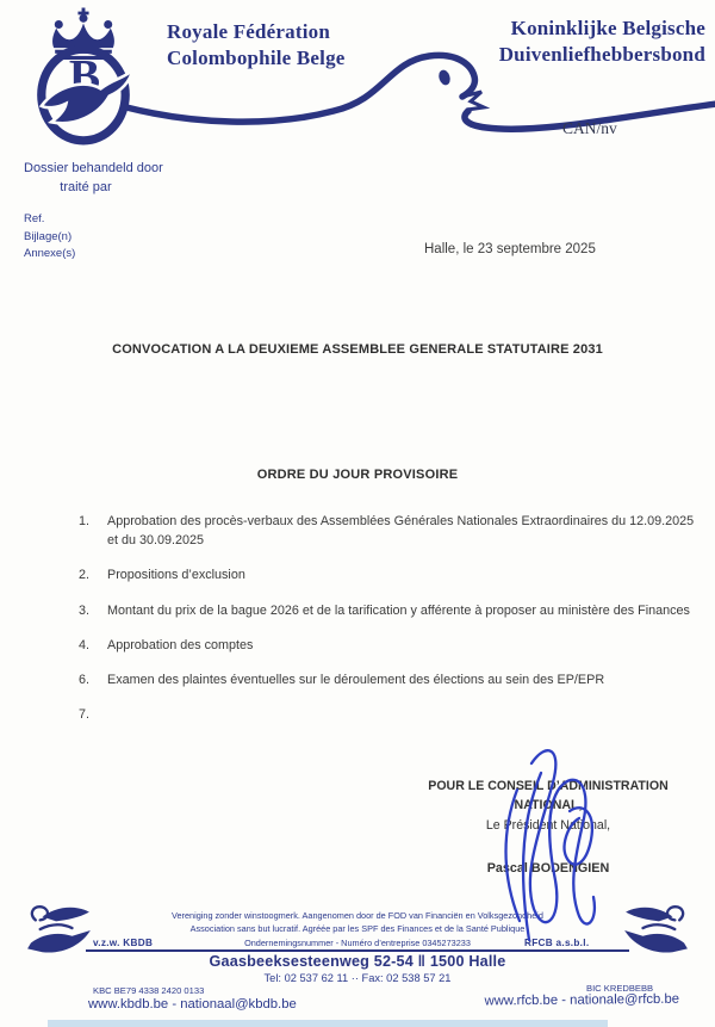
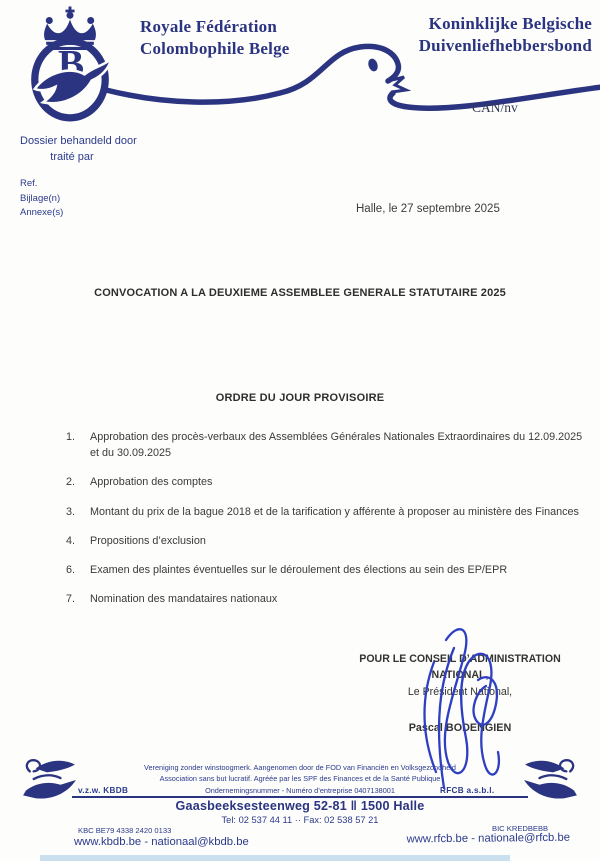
  B
  Royale Fédération
  Colombophile Belge
  Koninklijke Belgische
  Duivenliefhebbersbond
  CAN/nv
  Dossier behandeld door
  traité par
  Ref.
  Bijlage(n)
  Annexe(s)
- Halle, le 23 septembre 2025
+ Halle, le 27 septembre 2025
- CONVOCATION A LA DEUXIEME ASSEMBLEE GENERALE STATUTAIRE 2031
+ CONVOCATION A LA DEUXIEME ASSEMBLEE GENERALE STATUTAIRE 2025
  ORDRE DU JOUR PROVISOIRE
  1.
  Approbation des procès-verbaux des Assemblées Générales Nationales Extraordinaires du 12.09.2025 et du 30.09.2025
  2.
- Propositions d’exclusion
+ Approbation des comptes
  3.
- Montant du prix de la bague 2026 et de la tarification y afférente à proposer au ministère des Finances
+ Montant du prix de la bague 2018 et de la tarification y afférente à proposer au ministère des Finances
  4.
- Approbation des comptes
+ Propositions d’exclusion
  6.
  Examen des plaintes éventuelles sur le déroulement des élections au sein des EP/EPR
  7.
+ Nomination des mandataires nationaux
  POUR LE CONSEIL’ADINISTRATION NATINAL,
  Leréidet Ntoal,
  Pacal BODEGIEN
  Vereniging zonder winstoogmerk. Aangenomen door de FOD van Financiën en Volksgezonhed
  Association sans but lucratif. Agréée par les SPF des Finances et de la Santé Publique
- Ondernemingsnummer - Numéro d’entreprise 0345273233
+ Ondernemingsnummer - Numéro d’entreprise 0407138001
  v.z.w. KBDB
  RFCB a.s.b.l.
- Gaasbeeksesteenweg 52-54 ‖ 1500 Halle
+ Gaasbeeksesteenweg 52-81 ‖ 1500 Halle
- Tel: 02 537 62 11 ·· Fax: 02 538 57 21
+ Tel: 02 537 44 11 ·· Fax: 02 538 57 21
  KBC BE79 4338 2420 0133
  BIC KREDBEBB
  www.kbdb.be - nationaal@kbdb.be
  www.rfcb.be - nationale@rfcb.be
